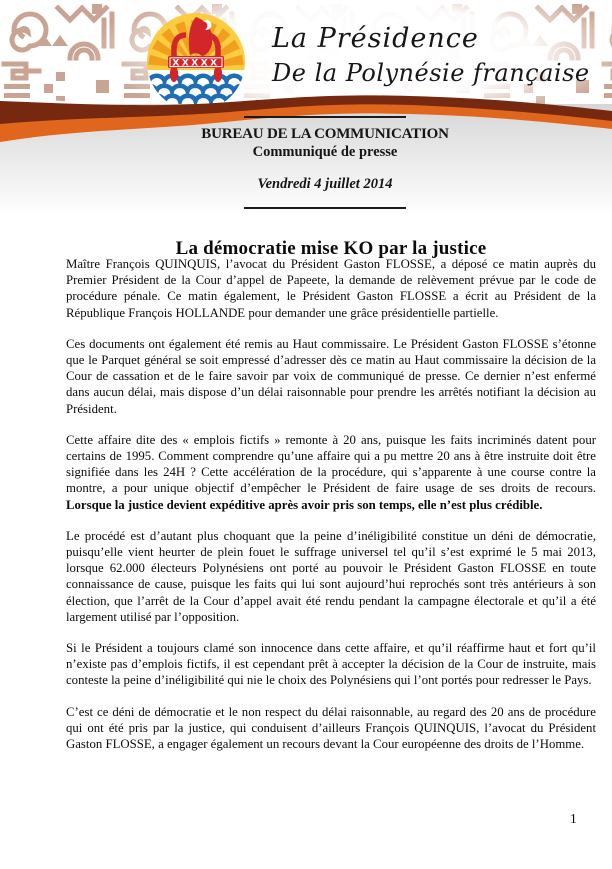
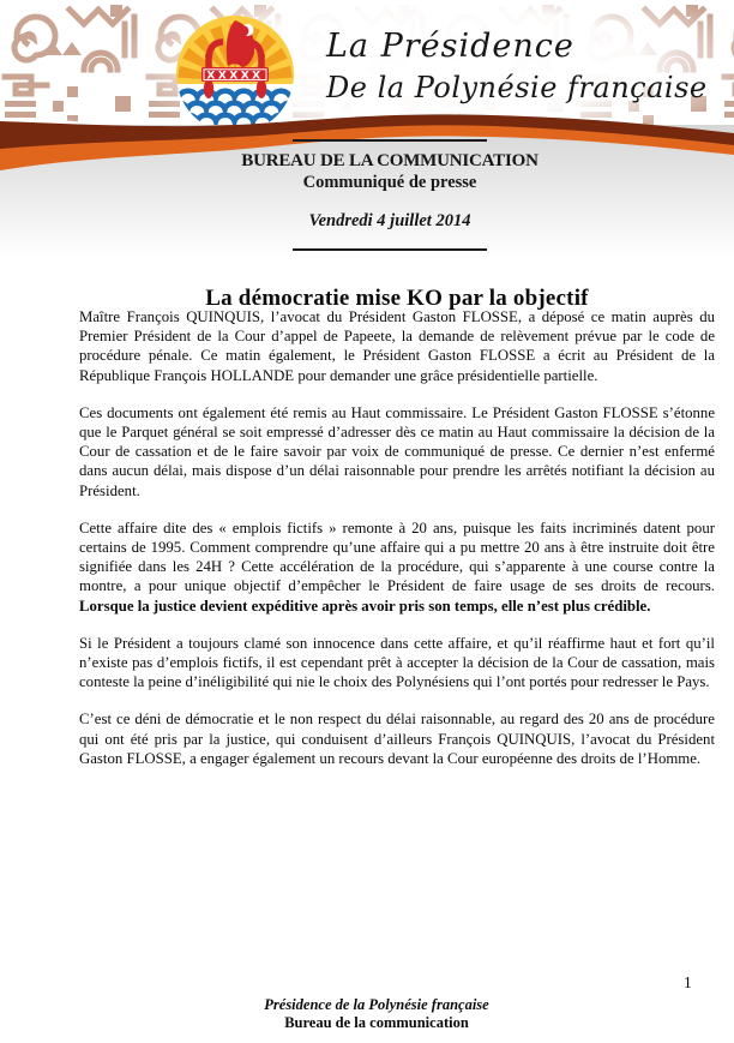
  XXXXX
  La Présidence
  De la Polynésie française
  BUREAU DE LA COMMUNICATION
  Communiqué de presse
  Vendredi 4 juillet 2014
- La démocratie mise KO par la justice
+ La démocratie mise KO par la objectif
  Maître François QUINQUIS, l’avocat du Président Gaston FLOSSE, a déposé ce matin auprès du Premier Président de la Cour d’appel de Papeete, la demande de relèvement prévue par le code de procédure pénale. Ce matin également, le Président Gaston FLOSSE a écrit au Président de la République François HOLLANDE pour demander une grâce présidentielle partielle.
  Ces documents ont également été remis au Haut commissaire. Le Président Gaston FLOSSE s’étonne que le Parquet général se soit empressé d’adresser dès ce matin au Haut commissaire la décision de la Cour de cassation et de le faire savoir par voix de communiqué de presse. Ce dernier n’est enfermé dans aucun délai, mais dispose d’un délai raisonnable pour prendre les arrêtés notifiant la décision au Président.
  Cette affaire dite des « emplois fictifs » remonte à 20 ans, puisque les faits incriminés datent pour certains de 1995. Comment comprendre qu’une affaire qui a pu mettre 20 ans à être instruite doit être signifiée dans les 24H ? Cette accélération de la procédure, qui s’apparente à une course contre la montre, a pour unique objectif d’empêcher le Président de faire usage de ses droits de recours. Lorsque la justice devient expéditive après avoir pris son temps, elle n’est plus crédible.
- Le procédé est d’autant plus choquant que la peine d’inéligibilité constitue un déni de démocratie, puisqu’elle vient heurter de plein fouet le suffrage universel tel qu’il s’est exprimé le 5 mai 2013, lorsque 62.000 électeurs Polynésiens ont porté au pouvoir le Président Gaston FLOSSE en toute connaissance de cause, puisque les faits qui lui sont aujourd’hui reprochés sont très antérieurs à son élection, que l’arrêt de la Cour d’appel avait été rendu pendant la campagne électorale et qu’il a été largement utilisé par l’opposition.
- Si le Président a toujours clamé son innocence dans cette affaire, et qu’il réaffirme haut et fort qu’il n’existe pas d’emplois fictifs, il est cependant prêt à accepter la décision de la Cour de instruite, mais conteste la peine d’inéligibilité qui nie le choix des Polynésiens qui l’ont portés pour redresser le Pays.
+ Si le Président a toujours clamé son innocence dans cette affaire, et qu’il réaffirme haut et fort qu’il n’existe pas d’emplois fictifs, il est cependant prêt à accepter la décision de la Cour de cassation, mais conteste la peine d’inéligibilité qui nie le choix des Polynésiens qui l’ont portés pour redresser le Pays.
  C’est ce déni de démocratie et le non respect du délai raisonnable, au regard des 20 ans de procédure qui ont été pris par la justice, qui conduisent d’ailleurs François QUINQUIS, l’avocat du Président Gaston FLOSSE, a engager également un recours devant la Cour européenne des droits de l’Homme.
  1
+ Présidence de la Polynésie française
+ Bureau de la communication
